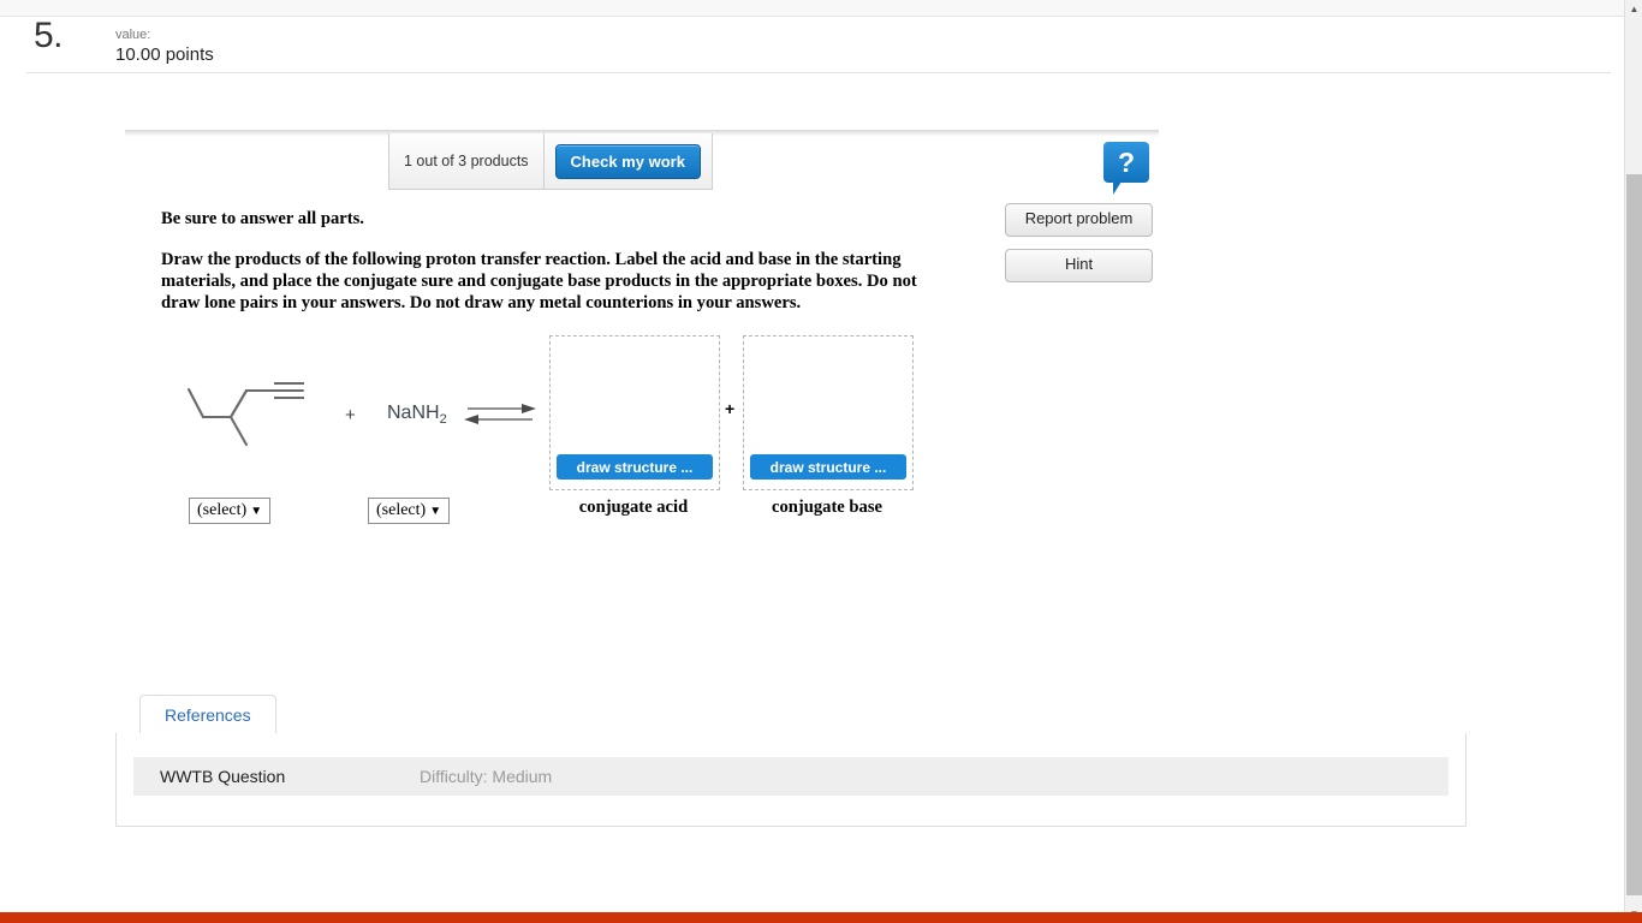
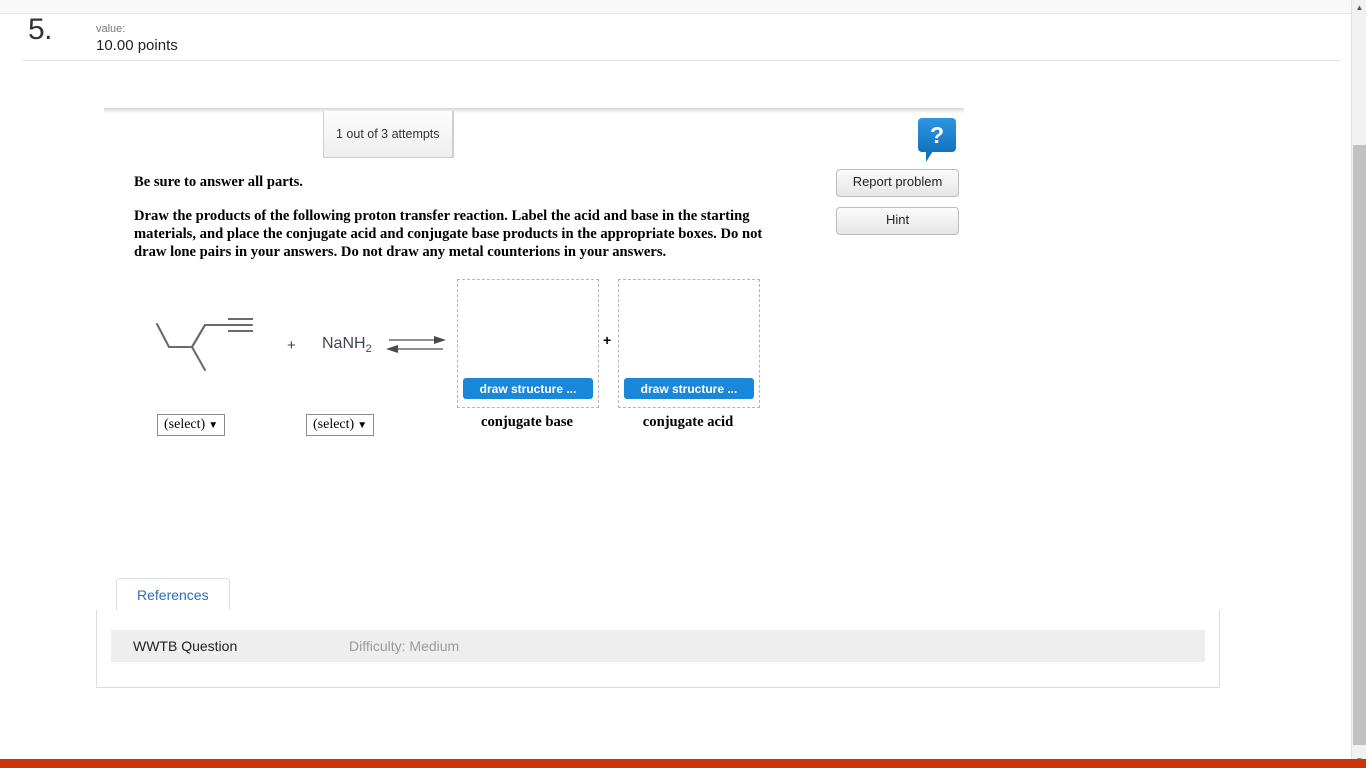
  5.
  value:
  10.00 points
- 1 out of 3 products
+ 1 out of 3 attempts
- Check my work
  ?
  Report problem
  Hint
  Be sure to answer all parts.
- Draw the products of the following proton transfer reaction. Label the acid and base in the starting materials, and place the conjugate sure and conjugate base products in the appropriate boxes. Do not draw lone pairs in your answers. Do not draw any metal counterions in your answers.
+ Draw the products of the following proton transfer reaction. Label the acid and base in the starting materials, and place the conjugate acid and conjugate base products in the appropriate boxes. Do not draw lone pairs in your answers. Do not draw any metal counterions in your answers.
  +
  NaNH2
  +
  draw structure ...
- conjugate acid
+ conjugate base
  draw structure ...
- conjugate base
+ conjugate acid
  (select) ▼
  (select) ▼
  References
  WWTB Question
  Difficulty: Medium
  ▲
